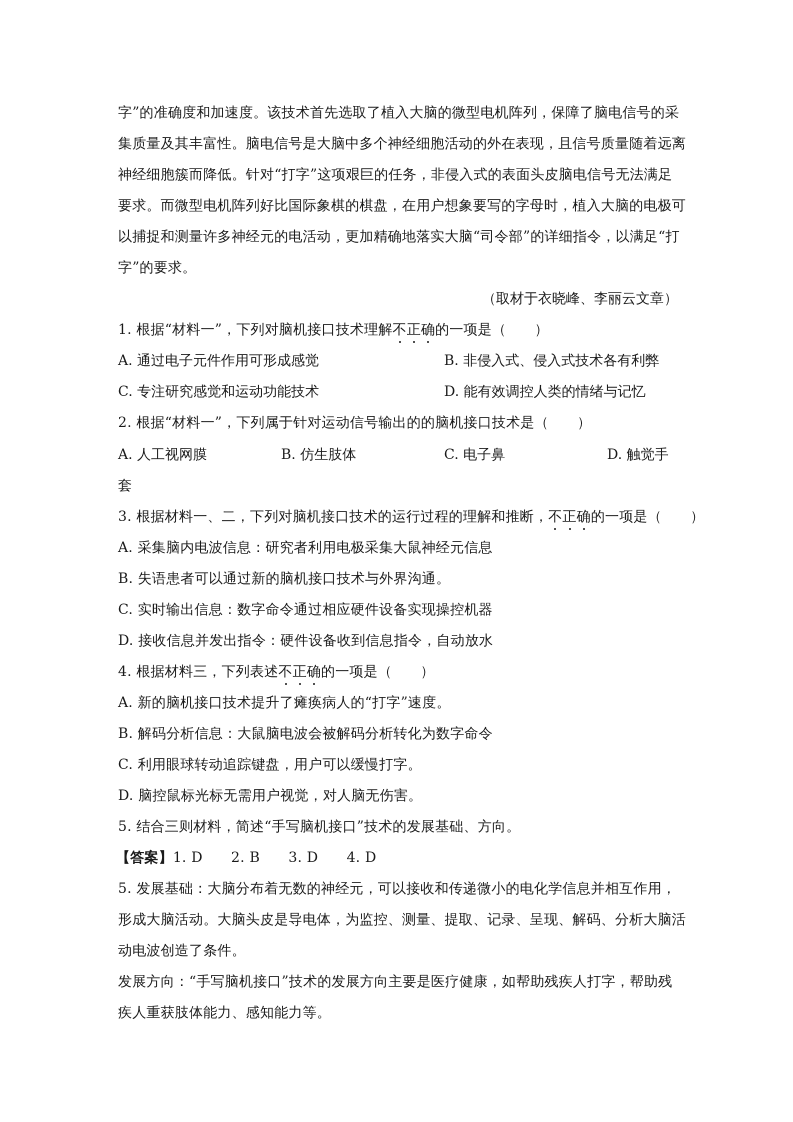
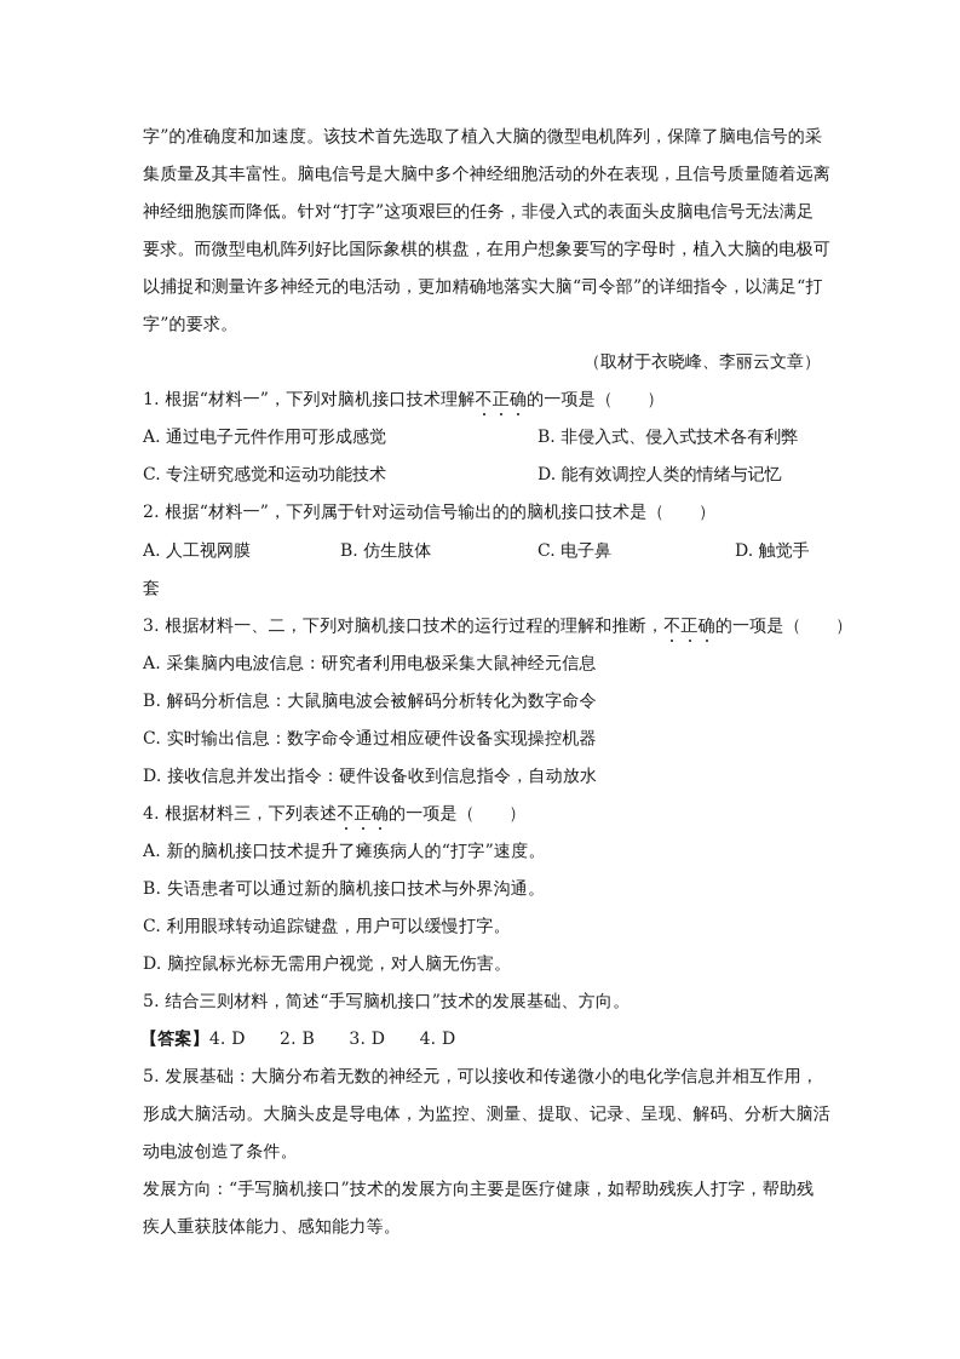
  字”的准确度和加速度。该技术首先选取了植入大脑的微型电机阵列，保障了脑电信号的采
  集质量及其丰富性。脑电信号是大脑中多个神经细胞活动的外在表现，且信号质量随着远离
  神经细胞簇而降低。针对“打字”这项艰巨的任务，非侵入式的表面头皮脑电信号无法满足
  要求。而微型电机阵列好比国际象棋的棋盘，在用户想象要写的字母时，植入大脑的电极可
  以捕捉和测量许多神经元的电活动，更加精确地落实大脑“司令部”的详细指令，以满足“打
  字”的要求。
  （取材于衣晓峰、李丽云文章）
  1. 根据“材料一”，下列对脑机接口技术理解不正确的一项是（ ）
  A. 通过电子元件作用可形成感觉
  B. 非侵入式、侵入式技术各有利弊
  C. 专注研究感觉和运动功能技术
  D. 能有效调控人类的情绪与记忆
  2. 根据“材料一”，下列属于针对运动信号输出的的脑机接口技术是（ ）
  A. 人工视网膜
  B. 仿生肢体
  C. 电子鼻
  D. 触觉手
  套
  3. 根据材料一、二，下列对脑机接口技术的运行过程的理解和推断，不正确的一项是（ ）
  A. 采集脑内电波信息：研究者利用电极采集大鼠神经元信息
- B. 失语患者可以通过新的脑机接口技术与外界沟通。
+ B. 解码分析信息：大鼠脑电波会被解码分析转化为数字命令
  C. 实时输出信息：数字命令通过相应硬件设备实现操控机器
  D. 接收信息并发出指令：硬件设备收到信息指令，自动放水
  4. 根据材料三，下列表述不正确的一项是（ ）
  A. 新的脑机接口技术提升了瘫痪病人的“打字”速度。
- B. 解码分析信息：大鼠脑电波会被解码分析转化为数字命令
+ B. 失语患者可以通过新的脑机接口技术与外界沟通。
  C. 利用眼球转动追踪键盘，用户可以缓慢打字。
  D. 脑控鼠标光标无需用户视觉，对人脑无伤害。
  5. 结合三则材料，简述“手写脑机接口”技术的发展基础、方向。
- 【答案】1. D 2. B 3. D 4. D
+ 【答案】4. D 2. B 3. D 4. D
  5. 发展基础：大脑分布着无数的神经元，可以接收和传递微小的电化学信息并相互作用，
  形成大脑活动。大脑头皮是导电体，为监控、测量、提取、记录、呈现、解码、分析大脑活
  动电波创造了条件。
  发展方向：“手写脑机接口”技术的发展方向主要是医疗健康，如帮助残疾人打字，帮助残
  疾人重获肢体能力、感知能力等。
